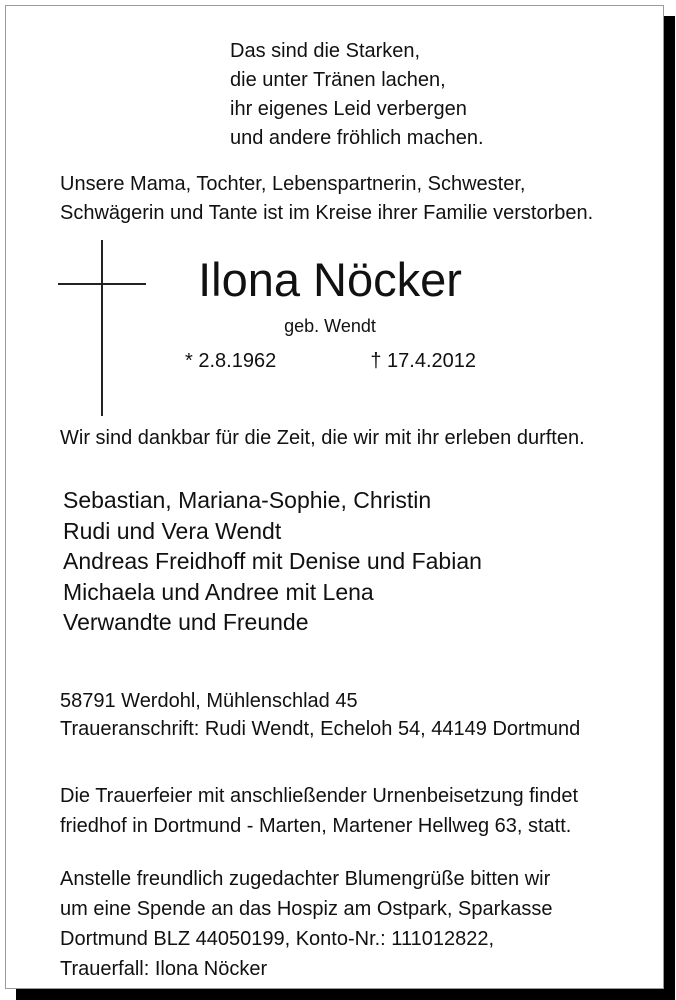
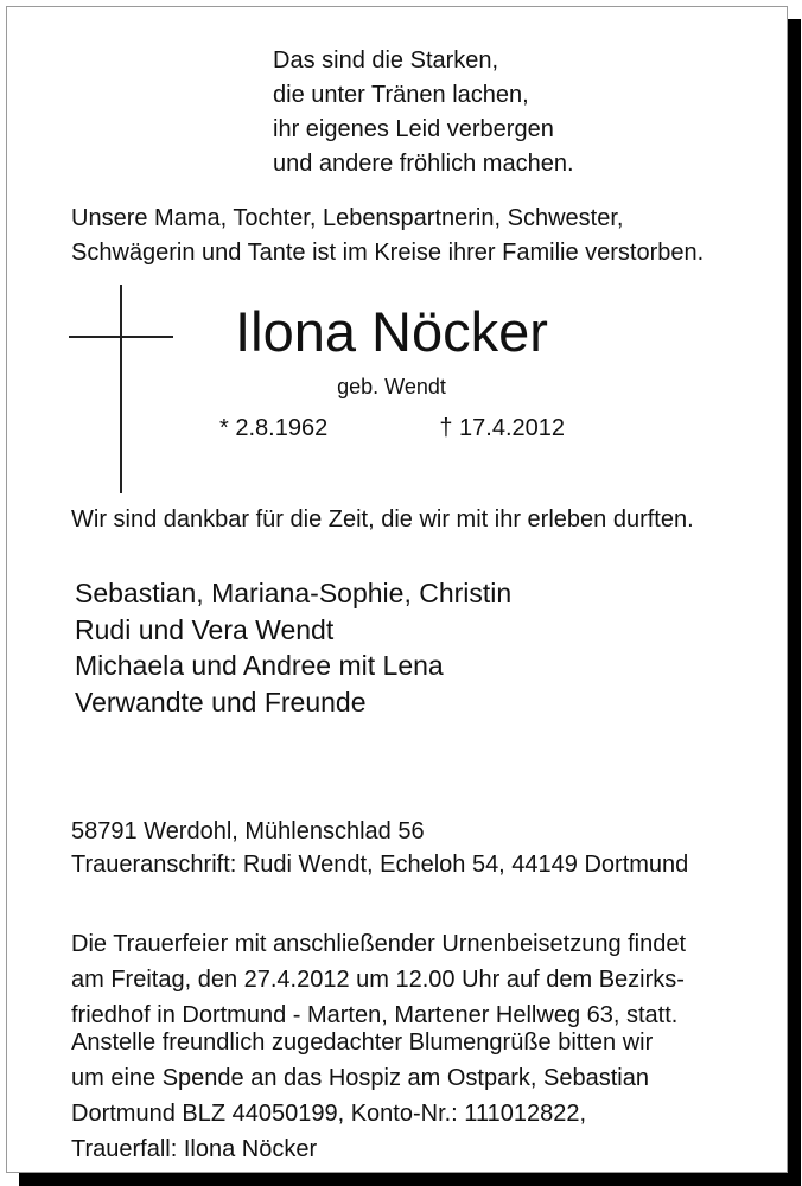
  Das sind die Starken,
  die unter Tränen lachen,
  ihr eigenes Leid verbergen
  und andere fröhlich machen.
  Unsere Mama, Tochter, Lebenspartnerin, Schwester,
  Schwägerin und Tante ist im Kreise ihrer Familie verstorben.
  Ilona Nöcker
  geb. Wendt
  * 2.8.1962
  † 17.4.2012
  Wir sind dankbar für die Zeit, die wir mit ihr erleben durften.
  Sebastian, Mariana-Sophie, Christin
  Rudi und Vera Wendt
- Andreas Freidhoff mit Denise und Fabian
  Michaela und Andree mit Lena
  Verwandte und Freunde
- 58791 Werdohl, Mühlenschlad 45
+ 58791 Werdohl, Mühlenschlad 56
  Traueranschrift: Rudi Wendt, Echeloh 54, 44149 Dortmund
  Die Trauerfeier mit anschließender Urnenbeisetzung findet
+ am Freitag, den 27.4.2012 um 12.00 Uhr auf dem Bezirks-
  friedhof in Dortmund - Marten, Martener Hellweg 63, statt.
  Anstelle freundlich zugedachter Blumengrüße bitten wir
- um eine Spende an das Hospiz am Ostpark, Sparkasse
+ um eine Spende an das Hospiz am Ostpark, Sebastian
  Dortmund BLZ 44050199, Konto-Nr.: 111012822,
  Trauerfall: Ilona Nöcker
